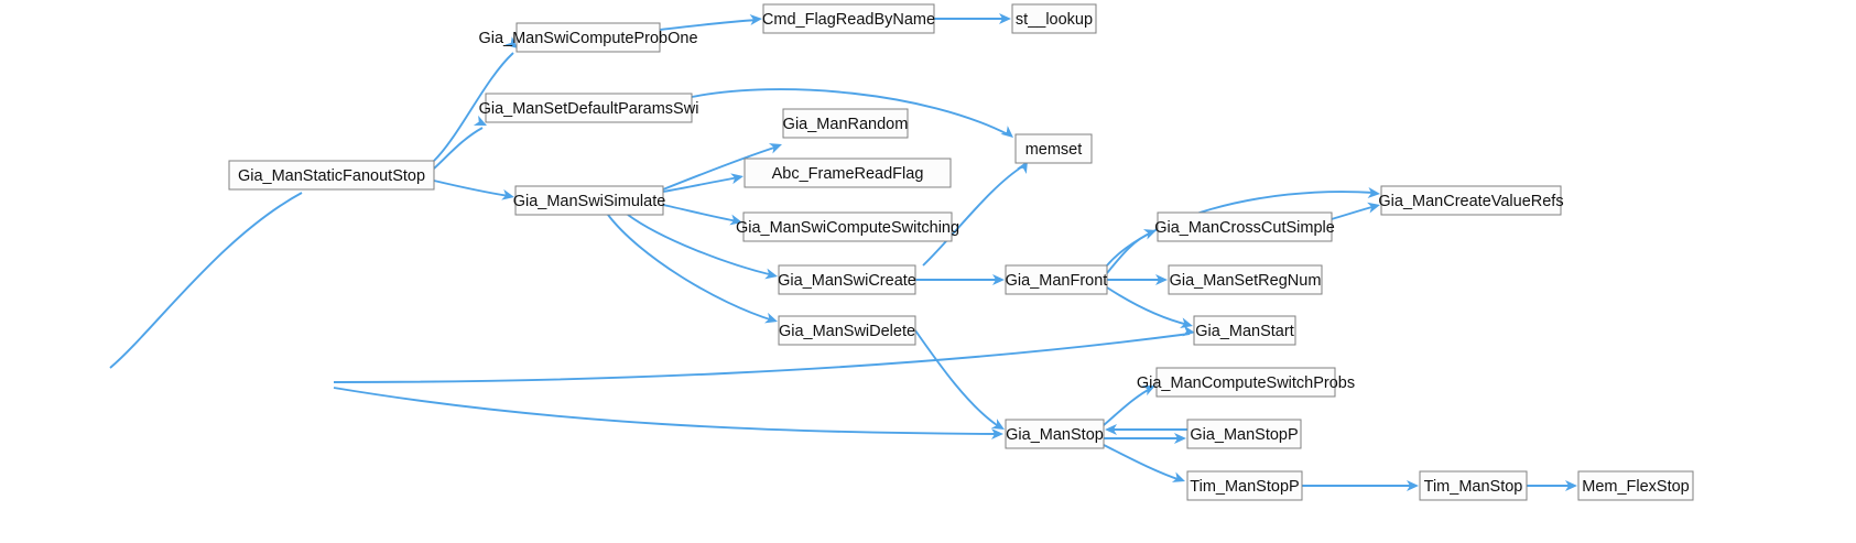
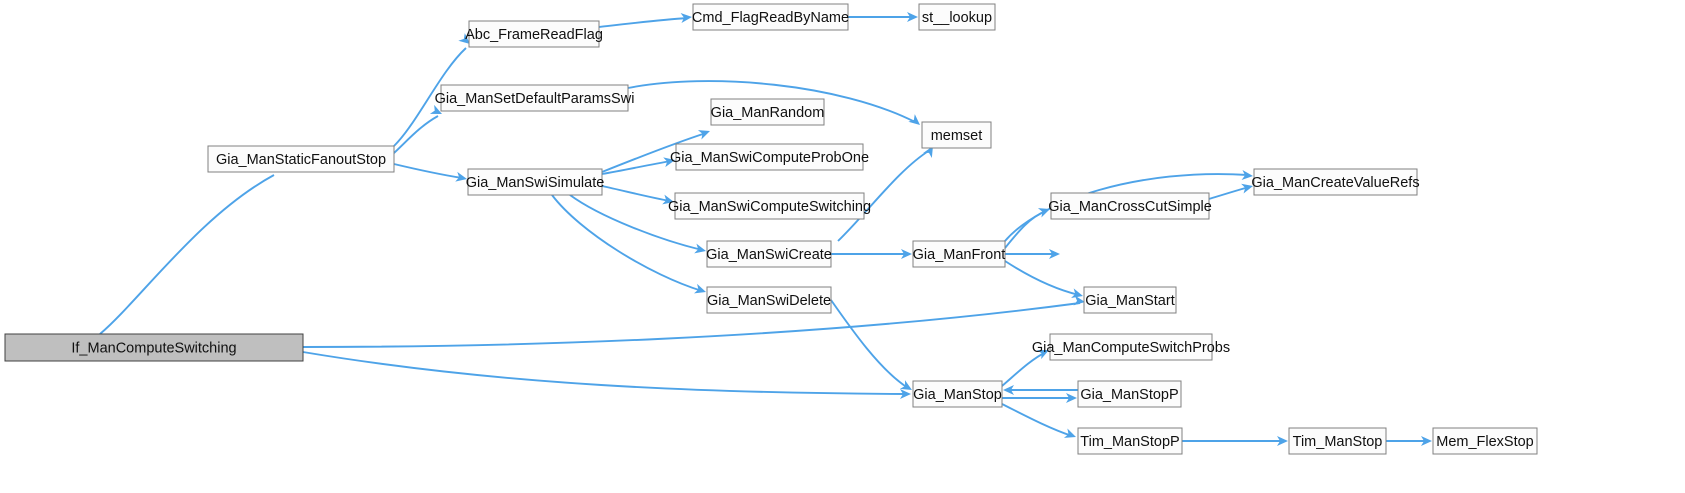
+ If_ManComputeSwitching
  Gia_ManStaticFanoutStop
- Gia_ManSwiComputeProbOne
+ Abc_FrameReadFlag
  Gia_ManSetDefaultParamsSwi
  Gia_ManSwiSimulate
  Cmd_FlagReadByName
  st__lookup
  Gia_ManRandom
- Abc_FrameReadFlag
+ Gia_ManSwiComputeProbOne
  Gia_ManSwiComputeSwitching
  memset
  Gia_ManSwiCreate
  Gia_ManSwiDelete
  Gia_ManFront
  Gia_ManCrossCutSimple
- Gia_ManSetRegNum
  Gia_ManCreateValueRefs
  Gia_ManStart
  Gia_ManComputeSwitchProbs
  Gia_ManStop
  Gia_ManStopP
  Tim_ManStopP
  Tim_ManStop
  Mem_FlexStop
